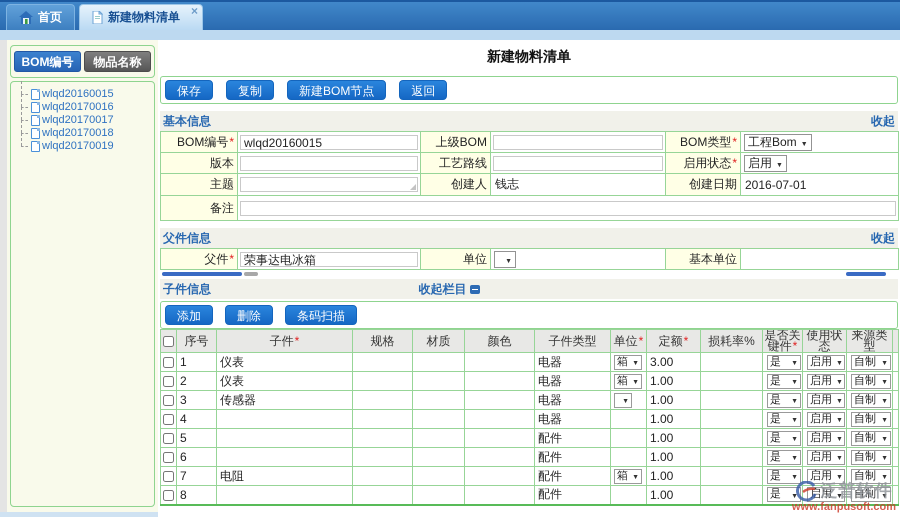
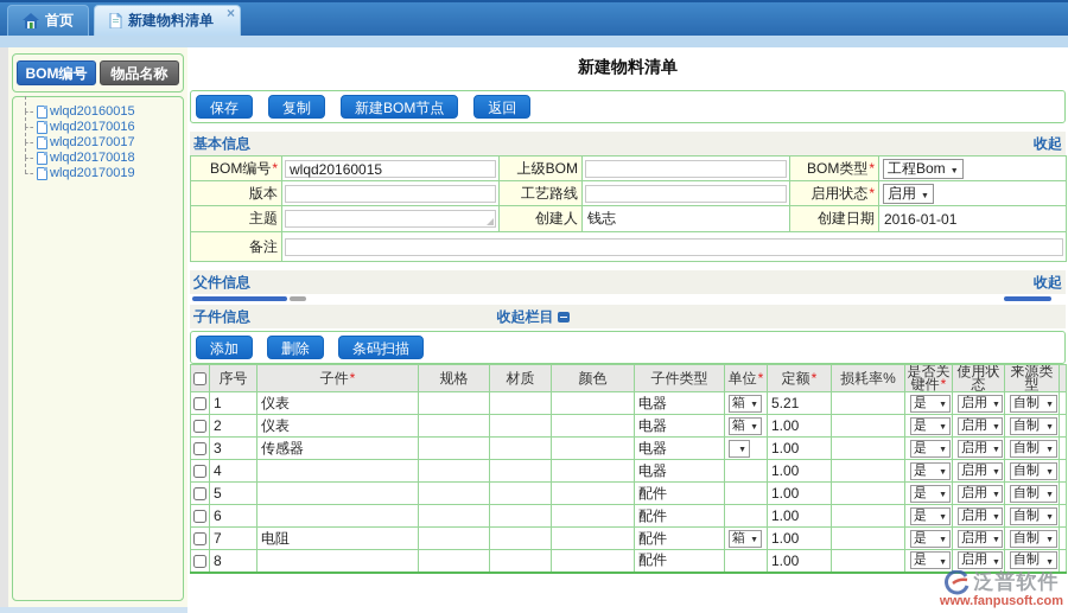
  首页
  新建物料清单
  BOM编号
  物品名称
  wlqd20160015
  wlqd20170016
  wlqd20170017
  wlqd20170018
  wlqd20170019
  新建物料清单
  保存
  复制
  新建BOM节点
  返回
  基本信息
  收起
  BOM编号*	wlqd20160015	上级BOM		BOM类型*	工程Bom
  版本		工艺路线		启用状态*	启用
- 主题		创建人	钱志	创建日期	2016-07-01
+ 主题		创建人	钱志	创建日期	2016-01-01
  备注
  父件信息
  收起
- 父件*	荣事达电冰箱	单位		基本单位
  子件信息
  收起栏目
  添加
  删除
  条码扫描
  	序号	子件*	规格	材质	颜色	子件类型	单位*	定额*	损耗率%	是否关键件*	使用状态	来源类型
- 	1	仪表				电器	箱	3.00		是	启用	自制
+ 	1	仪表				电器	箱	5.21		是	启用	自制
  	2	仪表				电器	箱	1.00		是	启用	自制
  	3	传感器				电器		1.00		是	启用	自制
  	4					电器		1.00		是	启用	自制
  	5					配件		1.00		是	启用	自制
  	6					配件		1.00		是	启用	自制
  	7	电阻				配件	箱	1.00		是	启用	自制
  	8					配件		1.00		是	启用	自制
  泛普软件
  www.fanpusoft.com
